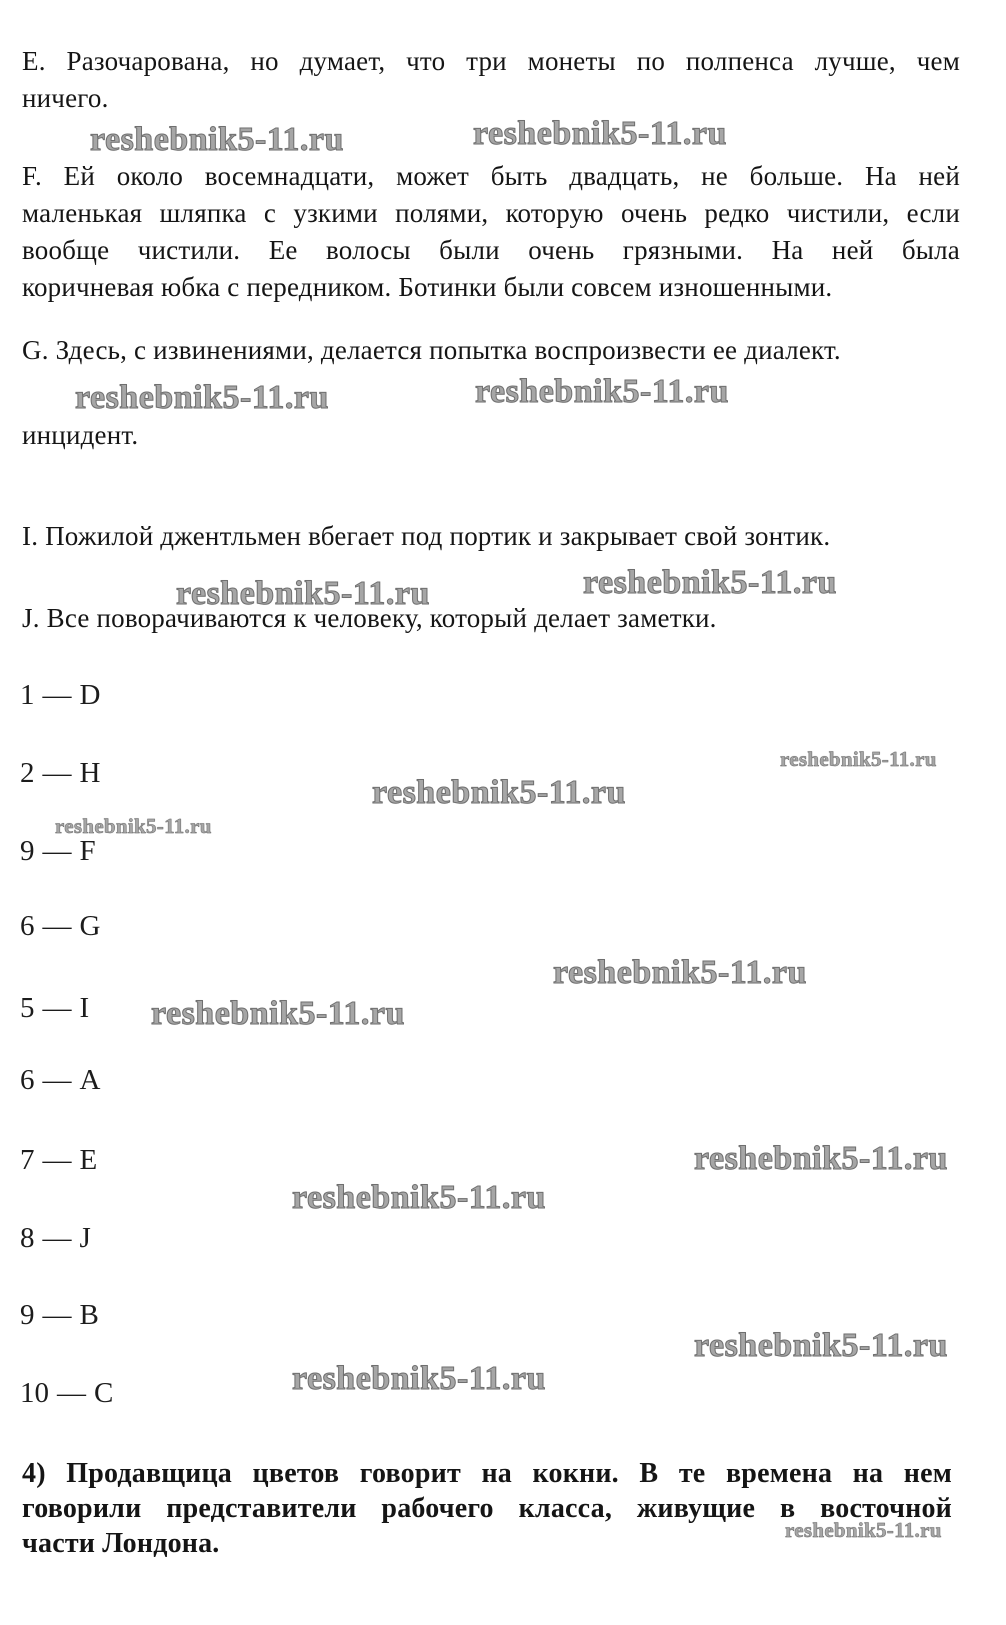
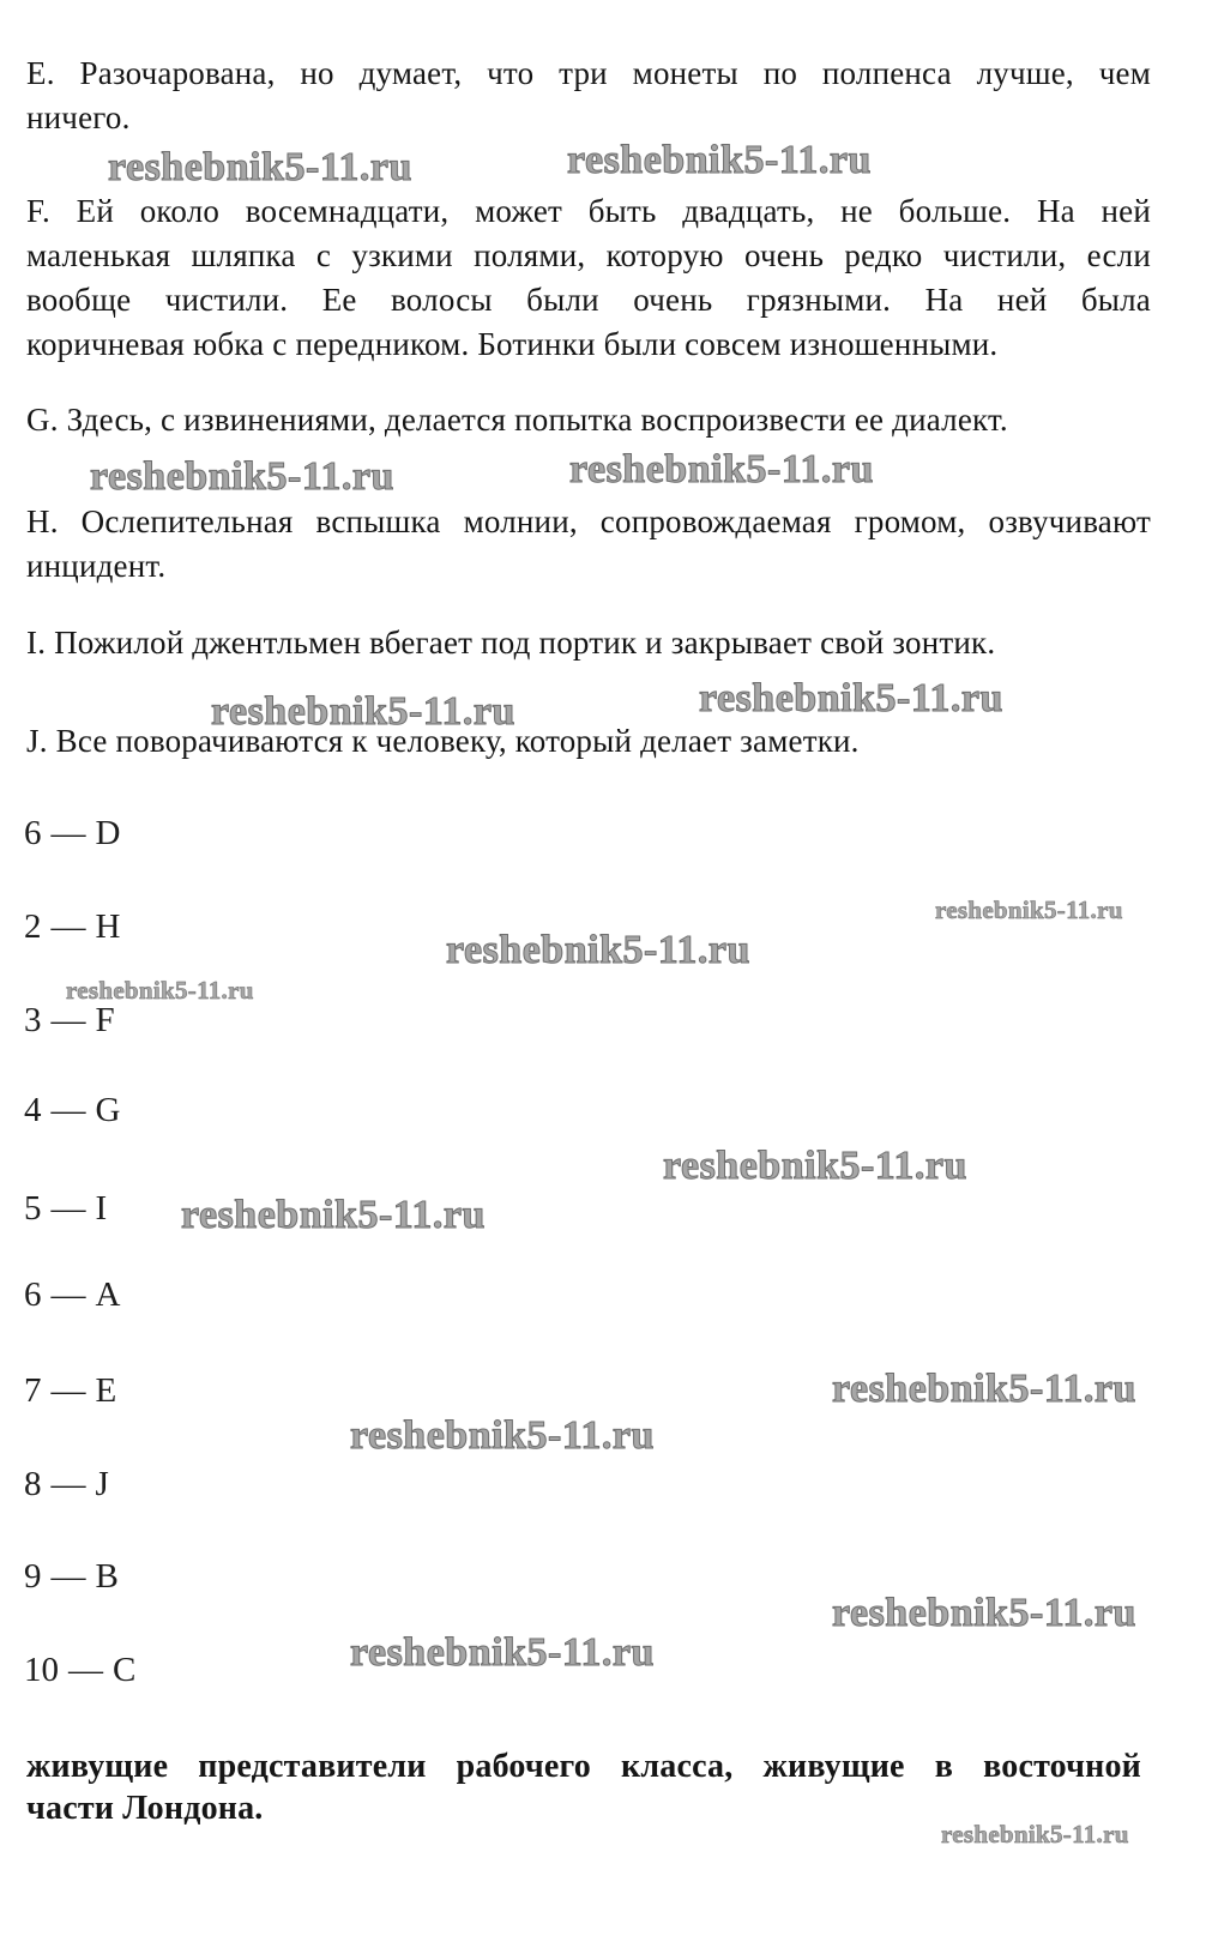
  Е. Разочарована, но думает, что три монеты по полпенса лучше, чем
  ничего.
  reshebnik5-11.ru
  reshebnik5-11.ru
  F. Ей около восемнадцати, может быть двадцать, не больше. На ней
  маленькая шляпка с узкими полями, которую очень редко чистили, если
  вообще чистили. Ее волосы были очень грязными. На ней была
  коричневая юбка с передником. Ботинки были совсем изношенными.
  G. Здесь, с извинениями, делается попытка воспроизвести ее диалект.
  reshebnik5-11.ru
  reshebnik5-11.ru
+ Н. Ослепительная вспышка молнии, сопровождаемая громом, озвучивают
  инцидент.
  I. Пожилой джентльмен вбегает под портик и закрывает свой зонтик.
  reshebnik5-11.ru
  reshebnik5-11.ru
  J. Все поворачиваются к человеку, который делает заметки.
- 1 — D
+ 6 — D
  2 — H
- 9 — F
+ 3 — F
- 6 — G
+ 4 — G
  5 — I
  6 — A
  7 — E
  8 — J
  9 — B
  10 — C
  reshebnik5-11.ru
  reshebnik5-11.ru
  reshebnik5-11.ru
  reshebnik5-11.ru
  reshebnik5-11.ru
  reshebnik5-11.ru
  reshebnik5-11.ru
  reshebnik5-11.ru
  reshebnik5-11.ru
- 4) Продавщица цветов говорит на кокни. В те времена на нем
- говорили представители рабочего класса, живущие в восточной
+ живущие представители рабочего класса, живущие в восточной
  части Лондона.
  reshebnik5-11.ru
